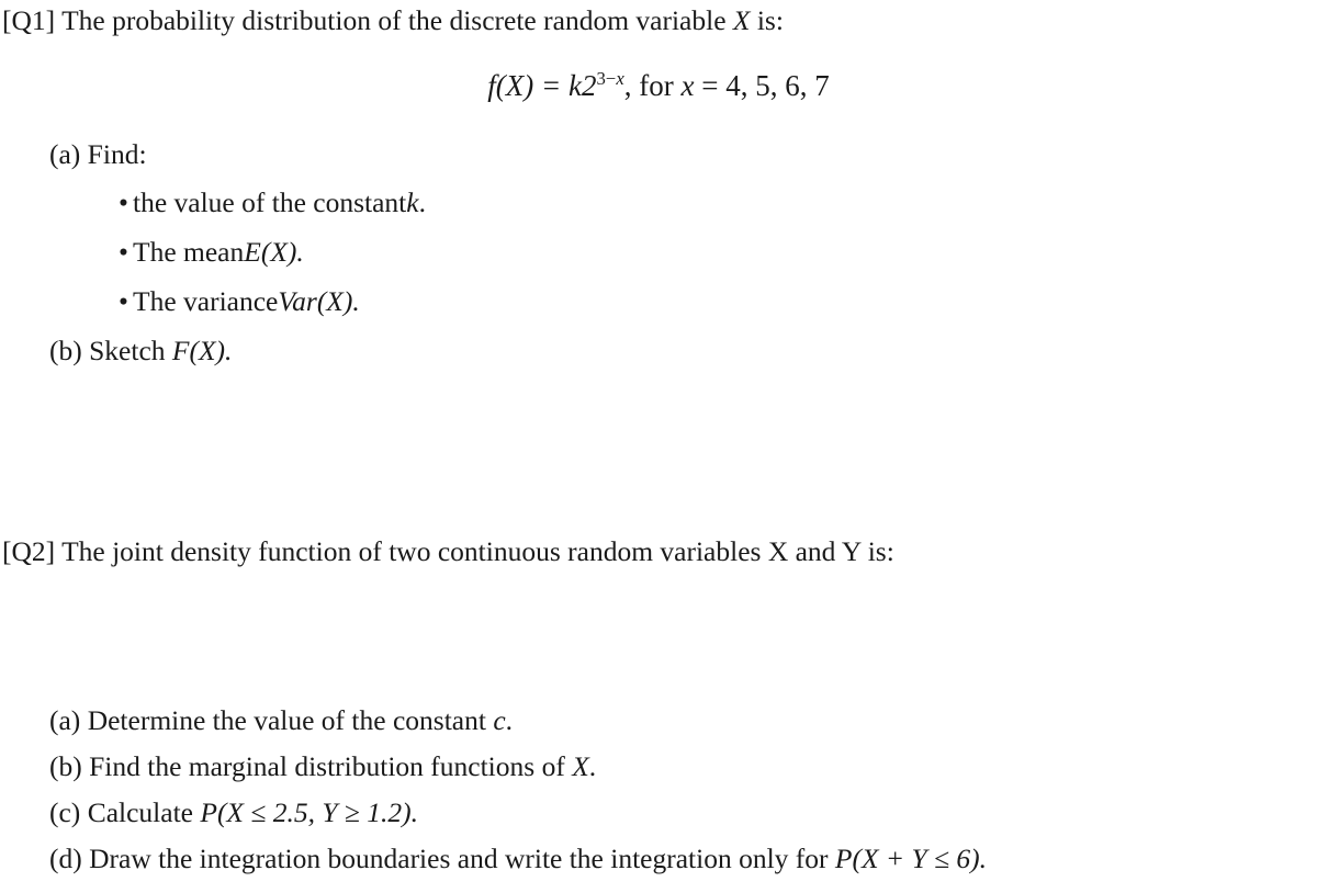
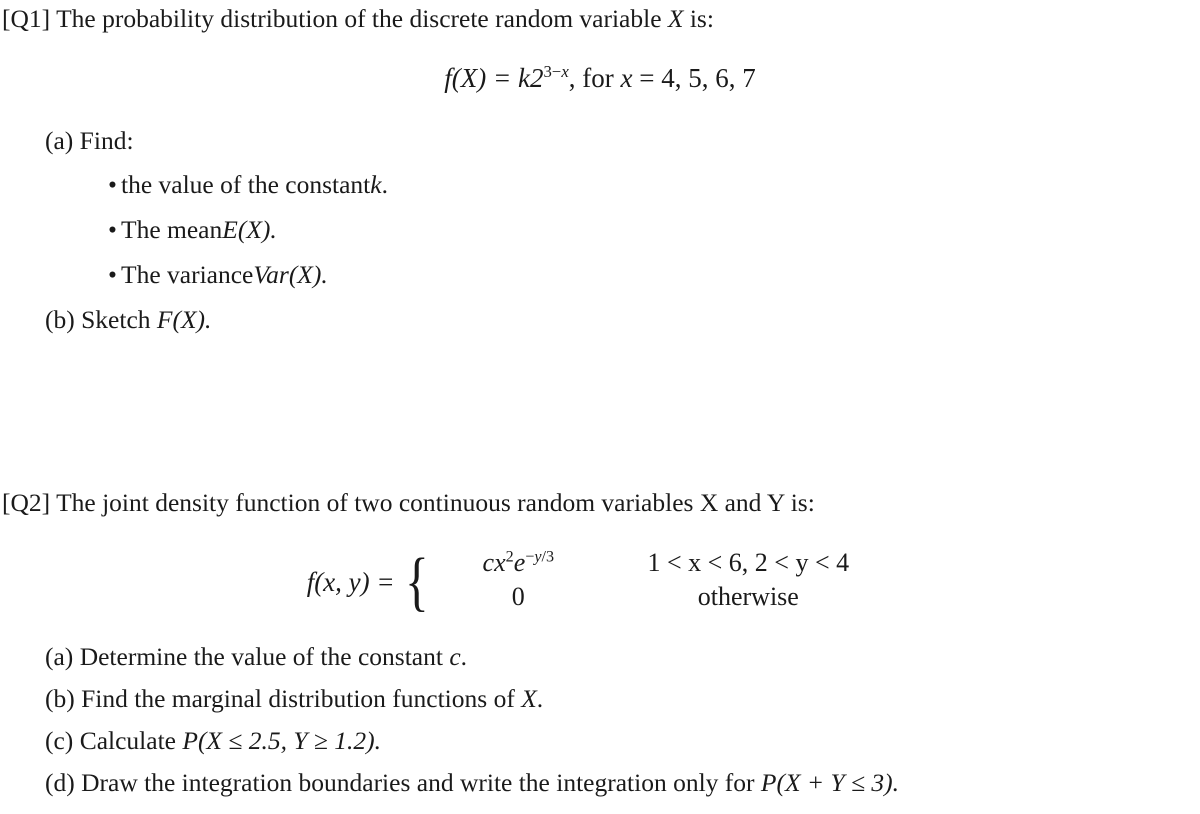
  [Q1] The probability distribution of the discrete random variable X is:
  f(X) = k23−x, for x = 4, 5, 6, 7
  (a) Find:
  •
  the value of the constant
  k
  .
  •
  The mean
  E
  (X).
  •
  The variance
  Var
  (X).
  (b) Sketch F(X).
  [Q2] The joint density function of two continuous random variables X and Y is:
+ f(x, y) =
+ {
+ cx2e−y/3
+ 1 < x < 6, 2 < y < 4
+ 0
+ otherwise
  (a) Determine the value of the constant c.
  (b) Find the marginal distribution functions of X.
  (c) Calculate P(X ≤ 2.5, Y ≥ 1.2).
- (d) Draw the integration boundaries and write the integration only for P(X + Y ≤ 6).
+ (d) Draw the integration boundaries and write the integration only for P(X + Y ≤ 3).
